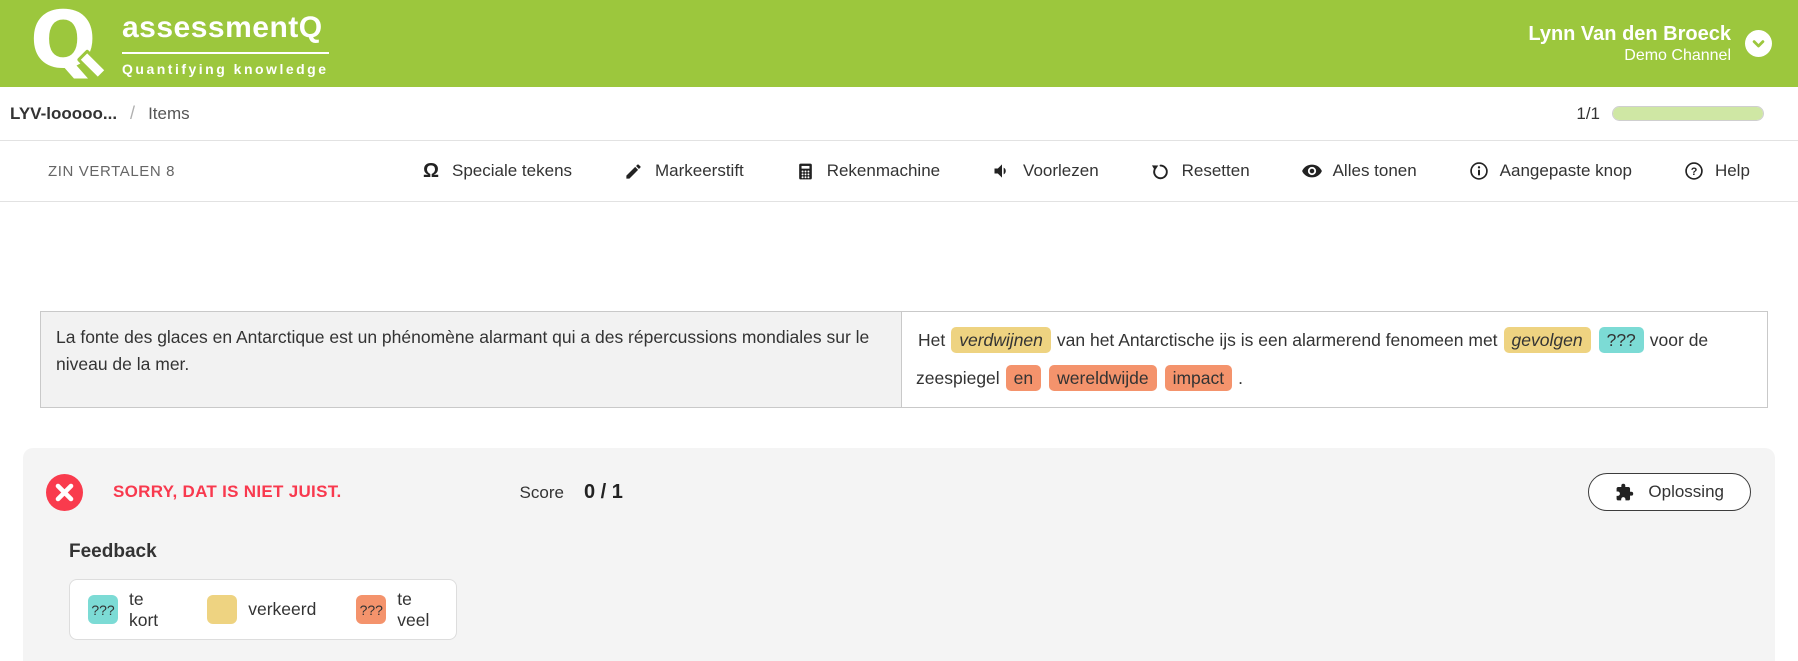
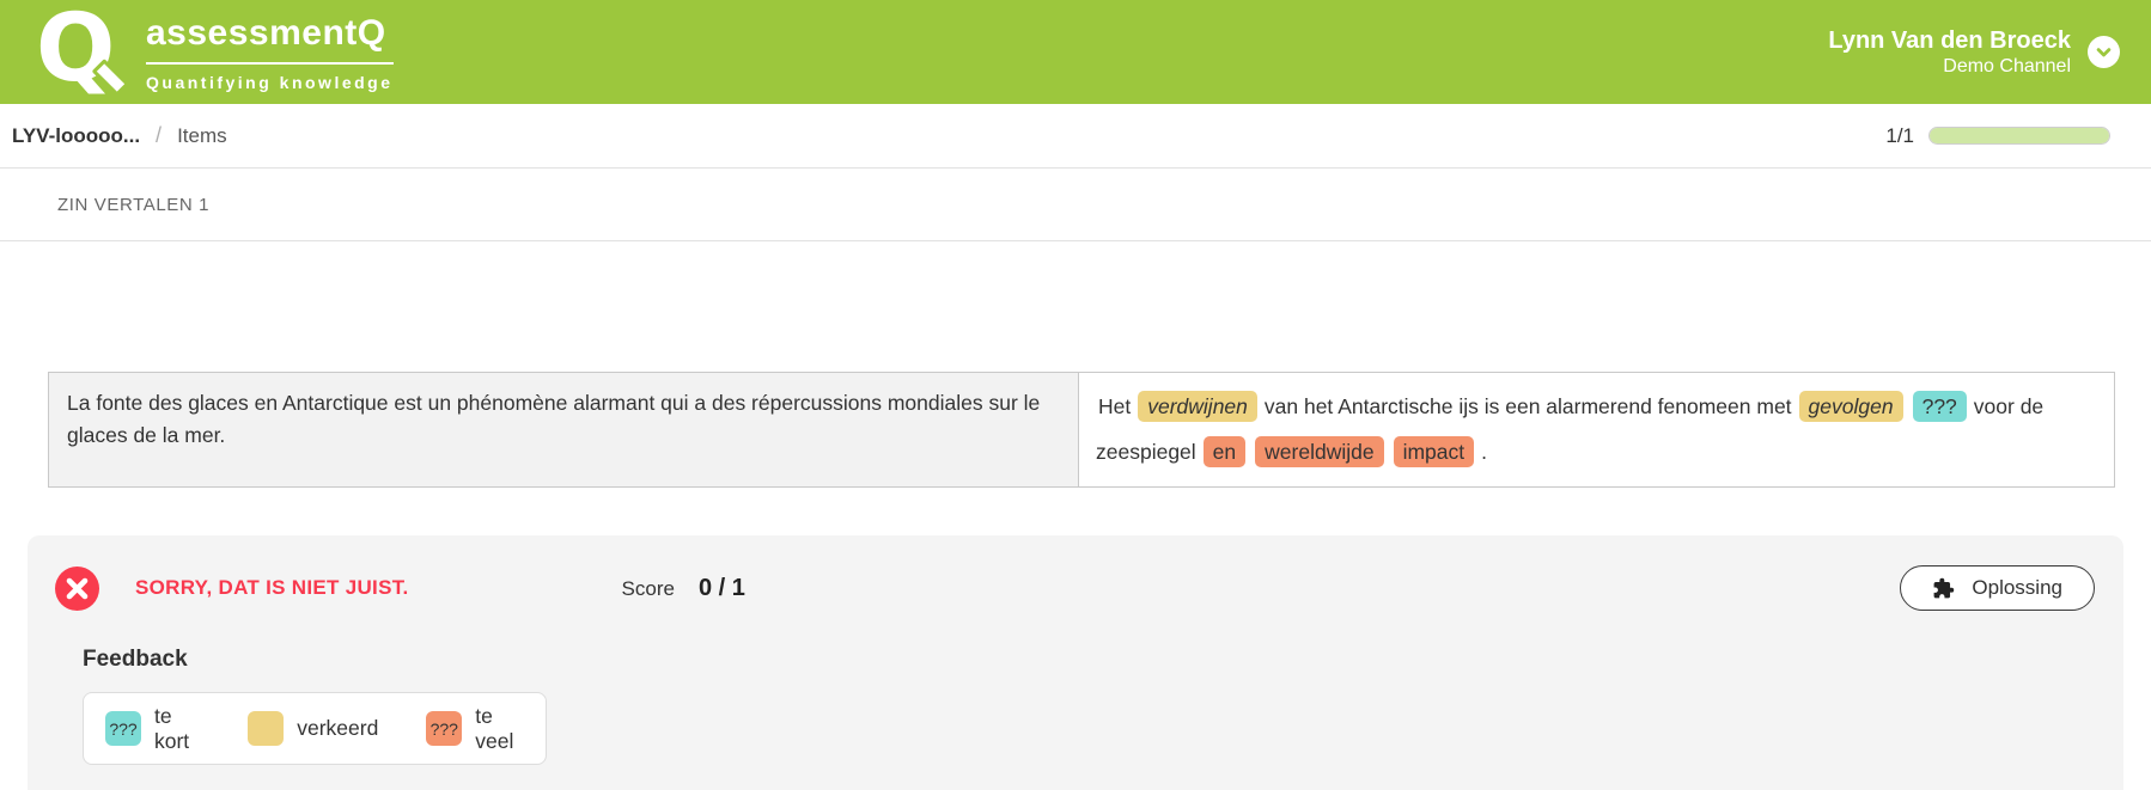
  Q
  assessmentQ
  Quantifying knowledge
  Lynn Van den Broeck
  Demo Channel
  LYV-looooo...
  /
  Items
  1/1
- ZIN VERTALEN 8
+ ZIN VERTALEN 1
- Ω
- Speciale tekens
- Markeerstift
- Rekenmachine
- Voorlezen
- Resetten
- Alles tonen
- Aangepaste knop
- ?
- Help
- La fonte des glaces en Antarctique est un phénomène alarmant qui a des répercussions mondiales sur le niveau de la mer.
+ La fonte des glaces en Antarctique est un phénomène alarmant qui a des répercussions mondiales sur le glaces de la mer.
  Het verdwijnen van het Antarctische ijs is een alarmerend fenomeen met gevolgen ??? voor de zeespiegel en wereldwijde impact .
  SORRY, DAT IS NIET JUIST.
  Score
  0 / 1
  Oplossing
  Feedback
  ???
  te kort
  verkeerd
  ???
  te veel
